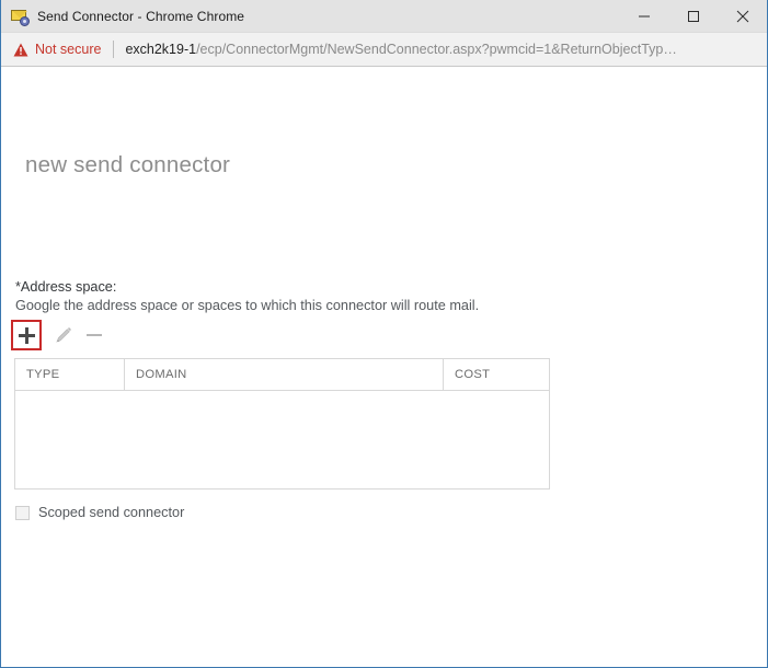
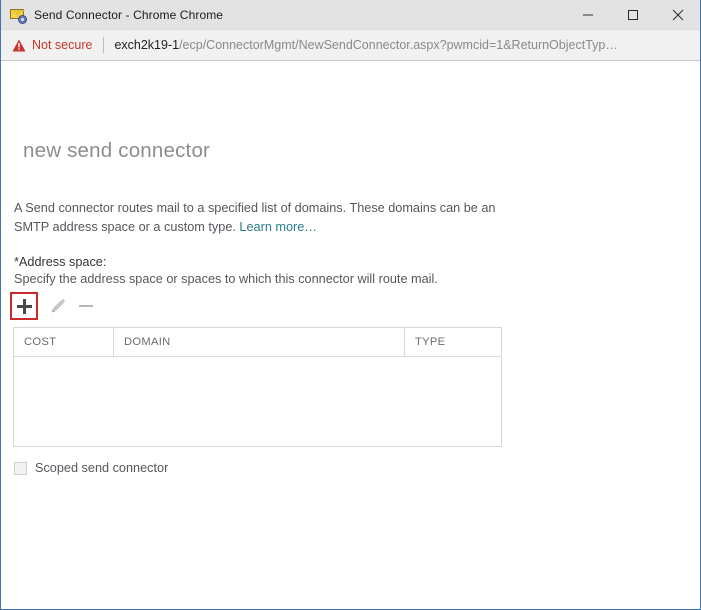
  Send Connector - Chrome Chrome
  Not secure
  exch2k19-1/ecp/ConnectorMgmt/NewSendConnector.aspx?pwmcid=1&ReturnObjectTyp…
  new send connector
+ A Send connector routes mail to a specified list of domains. These domains can be an SMTP address space or a custom type. Learn more…
  *Address space:
- Google the address space or spaces to which this connector will route mail.
+ Specify the address space or spaces to which this connector will route mail.
- TYPE
+ COST
  DOMAIN
- COST
+ TYPE
  Scoped send connector
